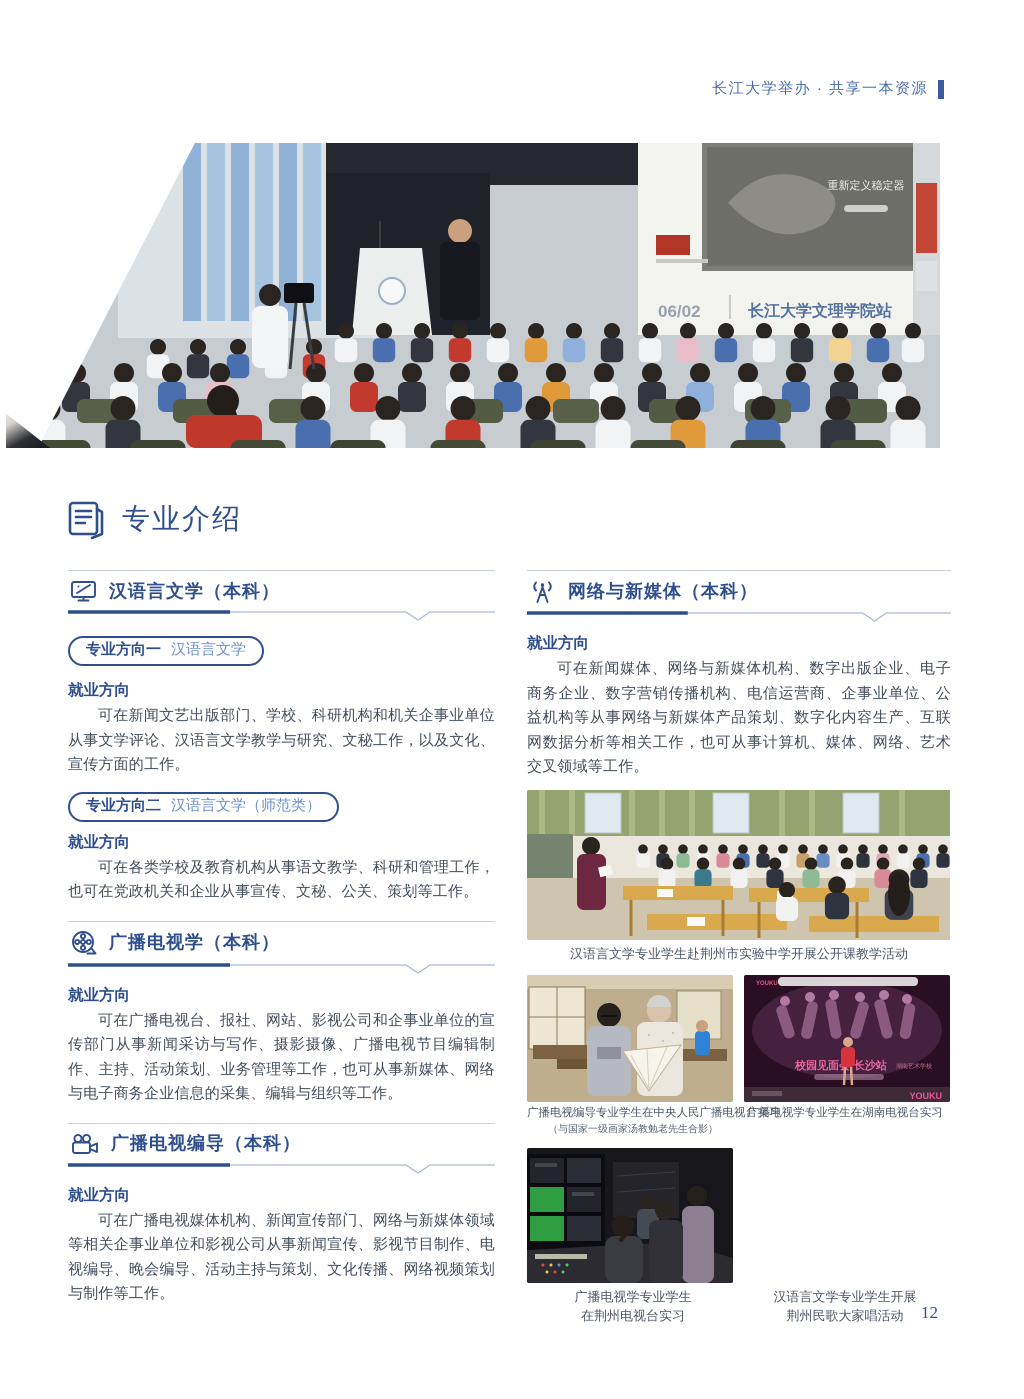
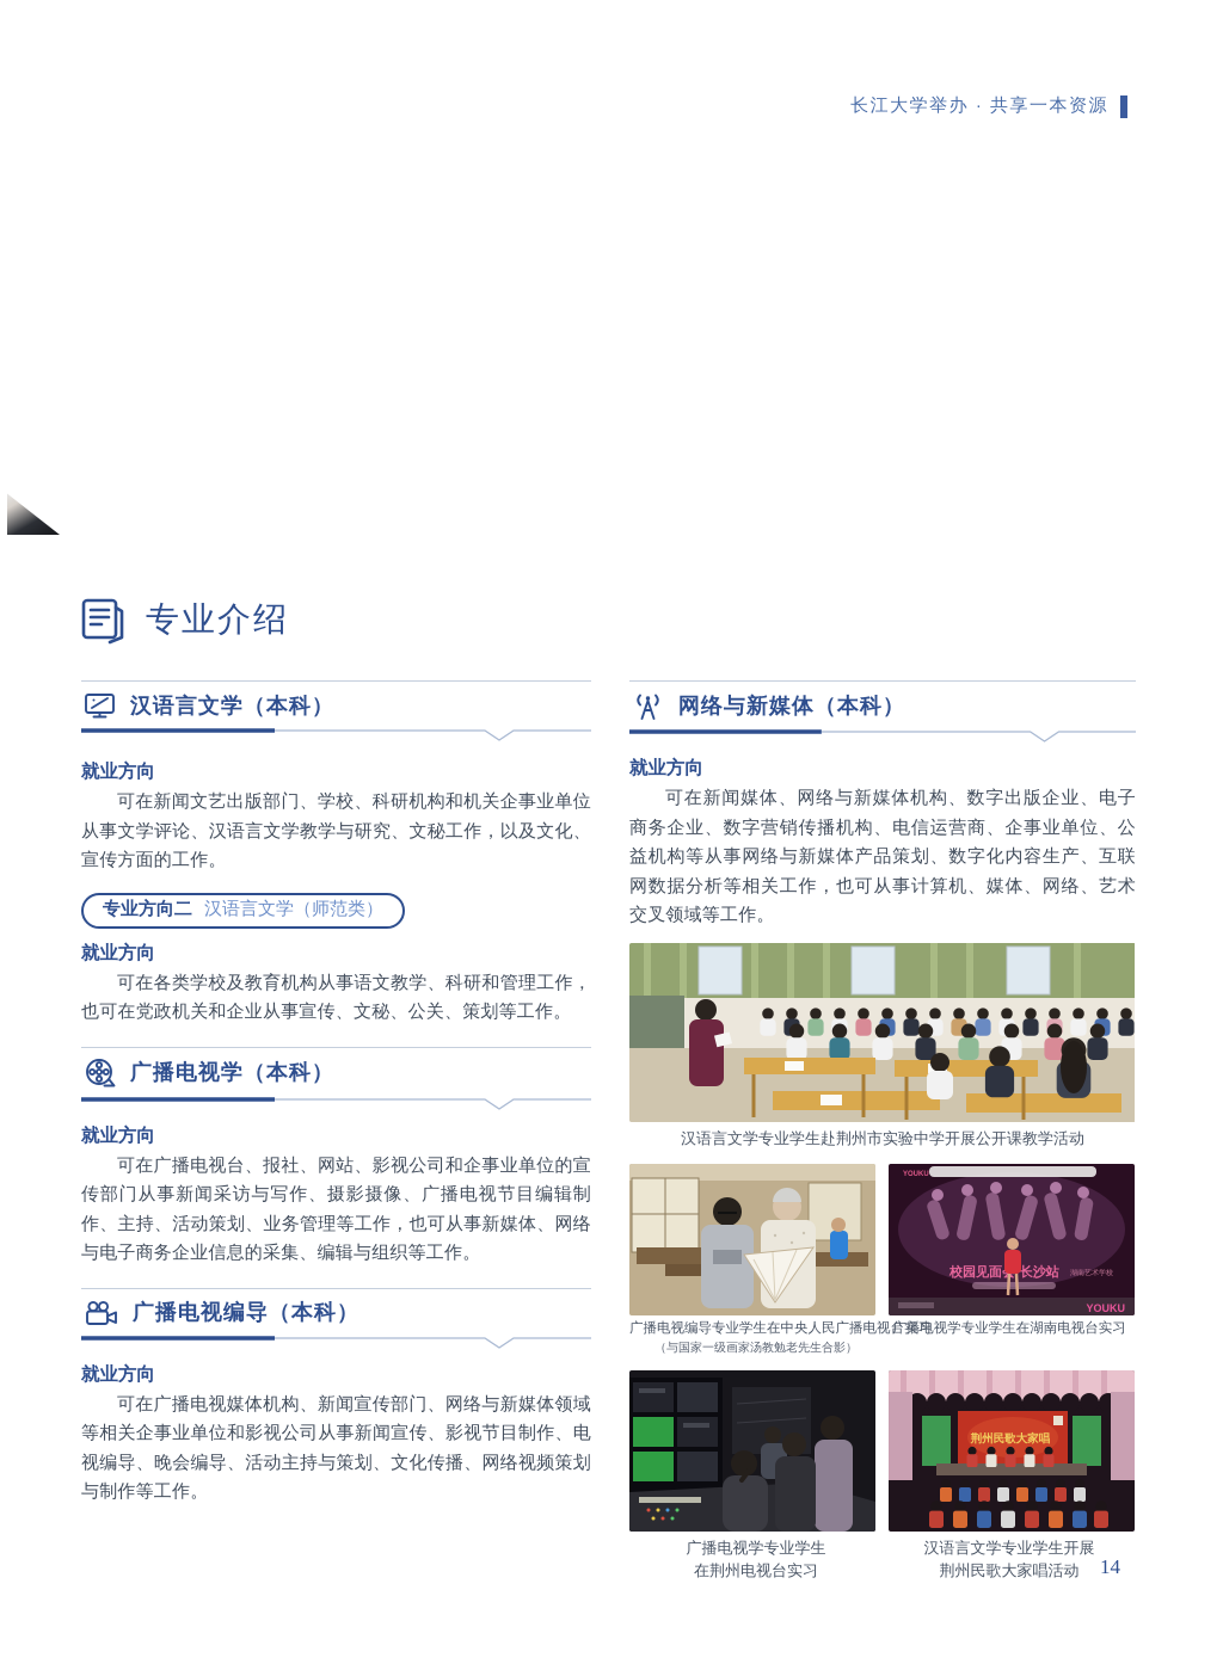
  长江大学举办 · 共享一本资源
- 重新定义稳定器
- 06/02
- 长江大学文理学院站
  专业介绍
  汉语言文学（本科）
- 专业方向一
- 汉语言文学
  就业方向
  可在新闻文艺出版部门、学校、科研机构和机关企事业单位从事文学评论、汉语言文学教学与研究、文秘工作，以及文化、宣传方面的工作。
  专业方向二
  汉语言文学（师范类）
  就业方向
  可在各类学校及教育机构从事语文教学、科研和管理工作，也可在党政机关和企业从事宣传、文秘、公关、策划等工作。
  广播电视学（本科）
  就业方向
  可在广播电视台、报社、网站、影视公司和企事业单位的宣传部门从事新闻采访与写作、摄影摄像、广播电视节目编辑制作、主持、活动策划、业务管理等工作，也可从事新媒体、网络与电子商务企业信息的采集、编辑与组织等工作。
  广播电视编导（本科）
  就业方向
  可在广播电视媒体机构、新闻宣传部门、网络与新媒体领域等相关企事业单位和影视公司从事新闻宣传、影视节目制作、电视编导、晚会编导、活动主持与策划、文化传播、网络视频策划与制作等工作。
  网络与新媒体（本科）
  就业方向
  可在新闻媒体、网络与新媒体机构、数字出版企业、电子商务企业、数字营销传播机构、电信运营商、企事业单位、公益机构等从事网络与新媒体产品策划、数字化内容生产、互联网数据分析等相关工作，也可从事计算机、媒体、网络、艺术交叉领域等工作。
  汉语言文学专业学生赴荆州市实验中学开展公开课教学活动
  校园见面长沙站
  YOUKU
  广播电视编导专业学生在中央人民广播电
  （与国家一级画家汤教勉老先生合影）
  广播电视学专业学生在湖南电视台实习
+ 荆州民歌大家唱
  广播电视学专业学生
  在荆州电视台实习
  汉语言文学专业学生开展
  荆州民歌大家唱活动
- 12
+ 14
